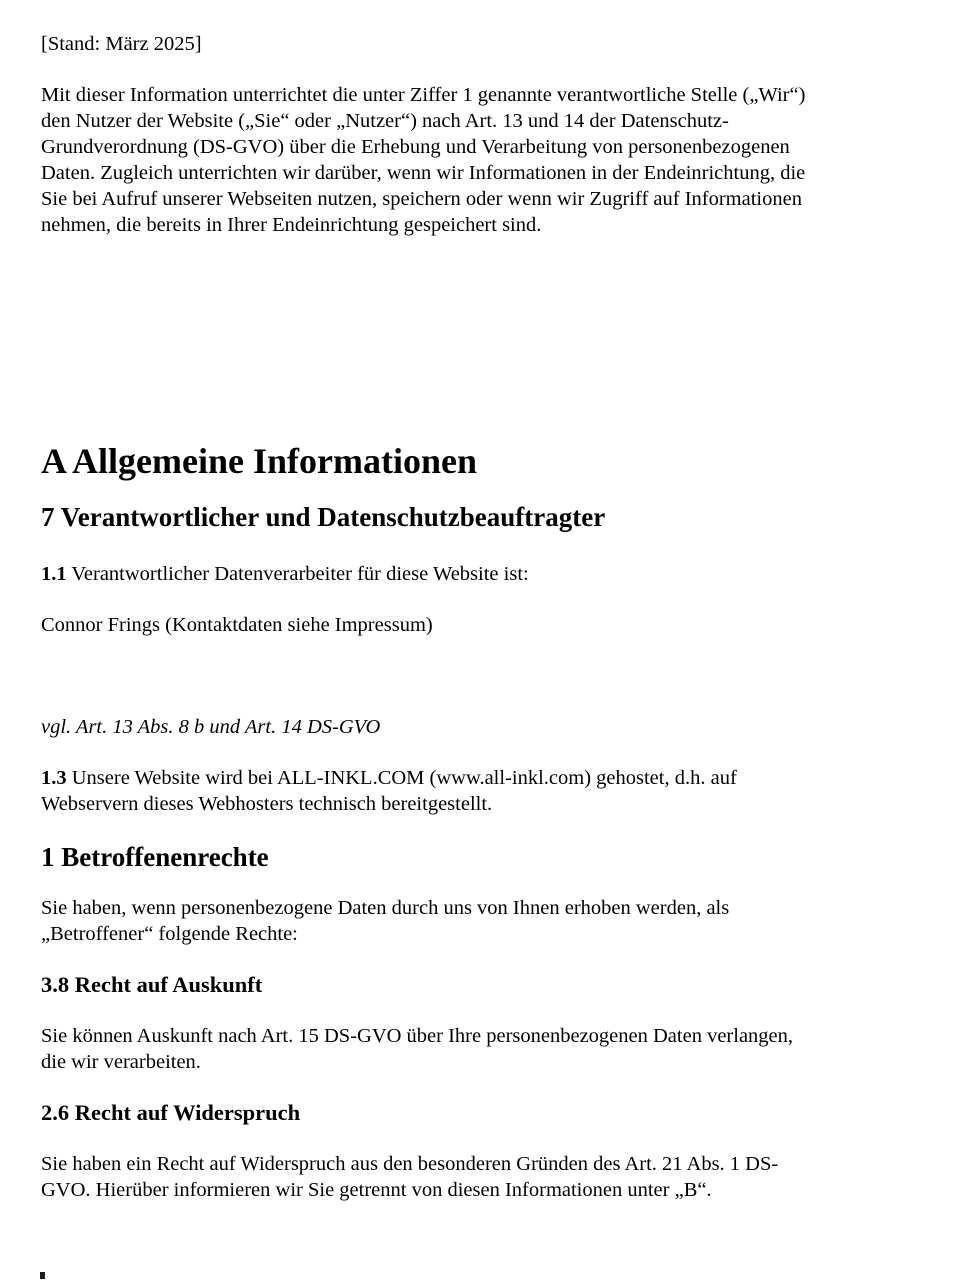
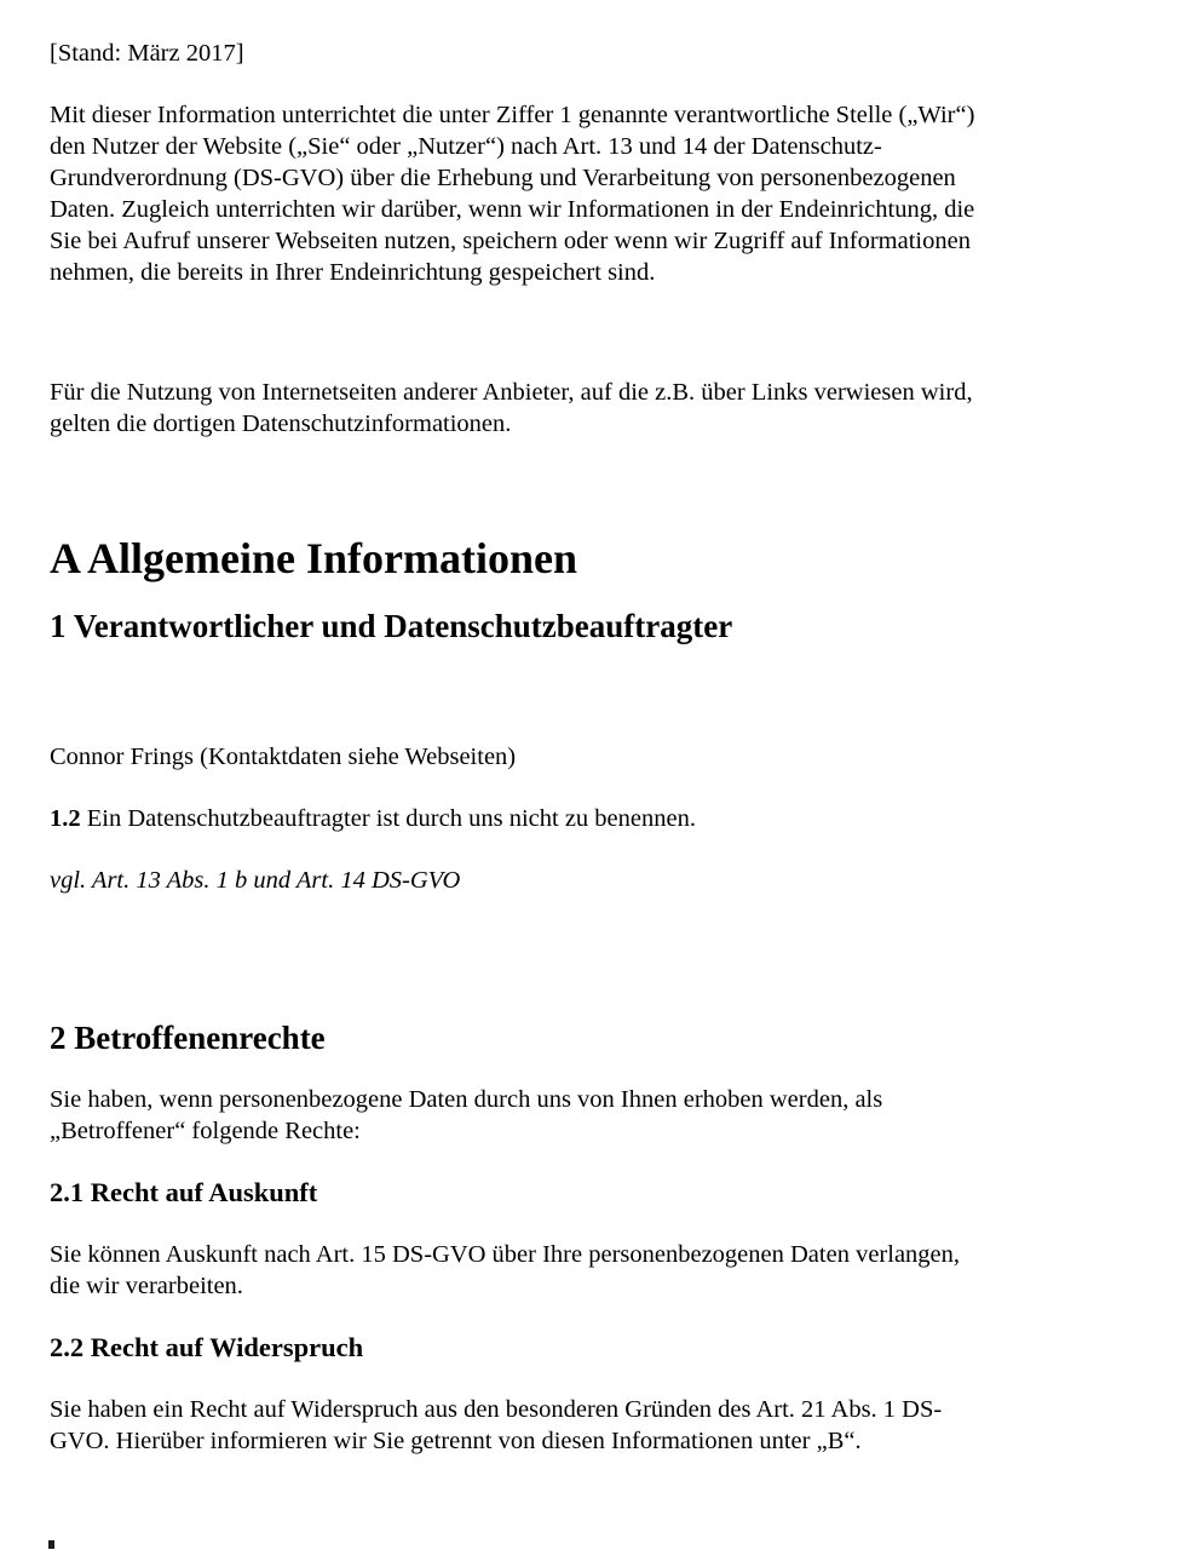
- [Stand: März 2025]
+ [Stand: März 2017]
  Mit dieser Information unterrichtet die unter Ziffer 1 genannte verantwortliche Stelle („Wir“)
  den Nutzer der Website („Sie“ oder „Nutzer“) nach Art. 13 und 14 der Datenschutz-
  Grundverordnung (DS-GVO) über die Erhebung und Verarbeitung von personenbezogenen
  Daten. Zugleich unterrichten wir darüber, wenn wir Informationen in der Endeinrichtung, die
  Sie bei Aufruf unserer Webseiten nutzen, speichern oder wenn wir Zugriff auf Informationen
  nehmen, die bereits in Ihrer Endeinrichtung gespeichert sind.
+ Für die Nutzung von Internetseiten anderer Anbieter, auf die z.B. über Links verwiesen wird,
+ gelten die dortigen Datenschutzinformationen.
  A Allgemeine Informationen
- 7 Verantwortlicher und Datenschutzbeauftragter
+ 1 Verantwortlicher und Datenschutzbeauftragter
- 1.1 Verantwortlicher Datenverarbeiter für diese Website ist:
- Connor Frings (Kontaktdaten siehe Impressum)
+ Connor Frings (Kontaktdaten siehe Webseiten)
+ 1.2 Ein Datenschutzbeauftragter ist durch uns nicht zu benennen.
- vgl. Art. 13 Abs. 8 b und Art. 14 DS-GVO
+ vgl. Art. 13 Abs. 1 b und Art. 14 DS-GVO
- 1.3 Unsere Website wird bei ALL-INKL.COM (www.all-inkl.com) gehostet, d.h. auf
- Webservern dieses Webhosters technisch bereitgestellt.
- 1 Betroffenenrechte
+ 2 Betroffenenrechte
  Sie haben, wenn personenbezogene Daten durch uns von Ihnen erhoben werden, als
  „Betroffener“ folgende Rechte:
- 3.8 Recht auf Auskunft
+ 2.1 Recht auf Auskunft
  Sie können Auskunft nach Art. 15 DS-GVO über Ihre personenbezogenen Daten verlangen,
  die wir verarbeiten.
- 2.6 Recht auf Widerspruch
+ 2.2 Recht auf Widerspruch
  Sie haben ein Recht auf Widerspruch aus den besonderen Gründen des Art. 21 Abs. 1 DS-
  GVO. Hierüber informieren wir Sie getrennt von diesen Informationen unter „B“.
